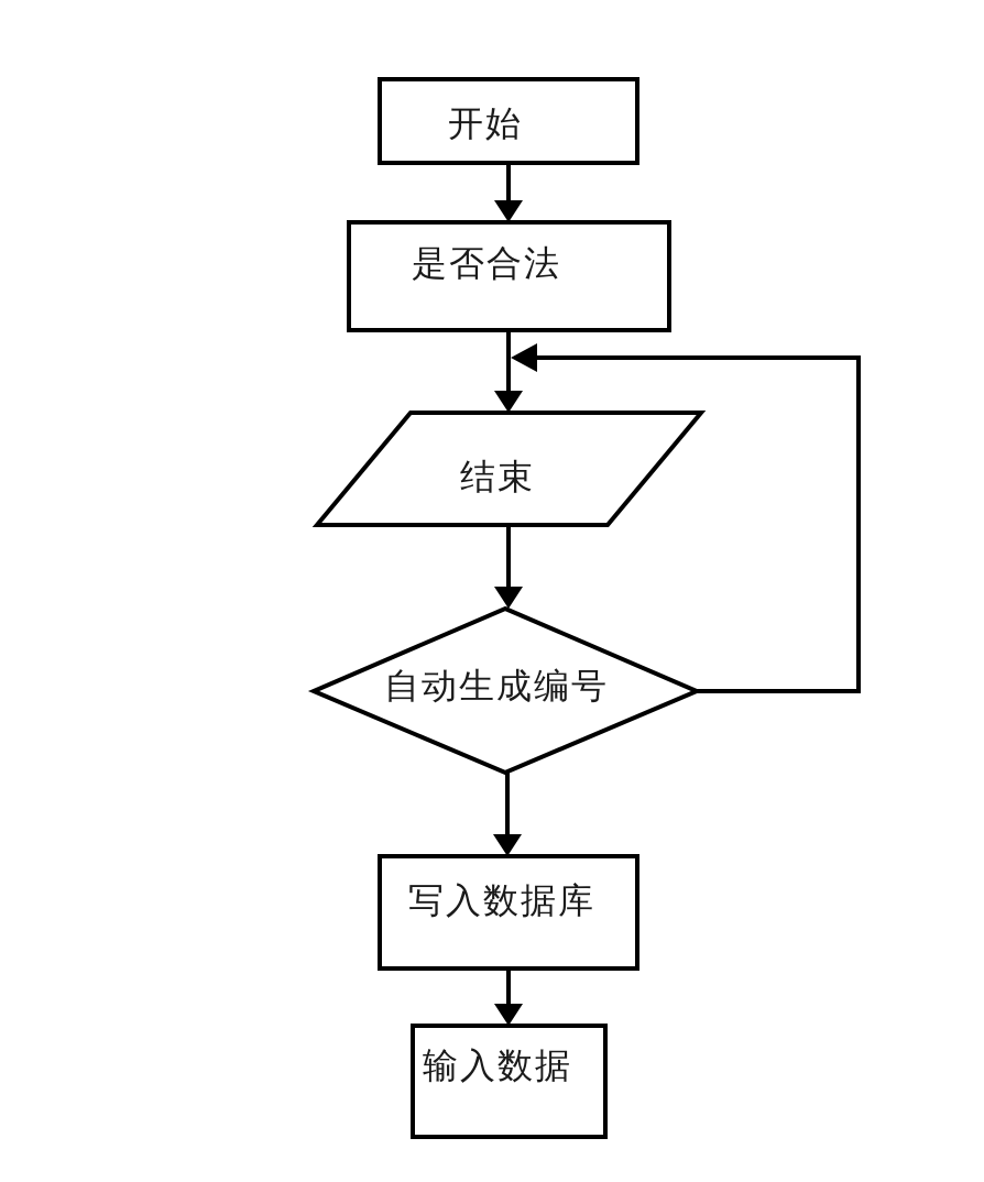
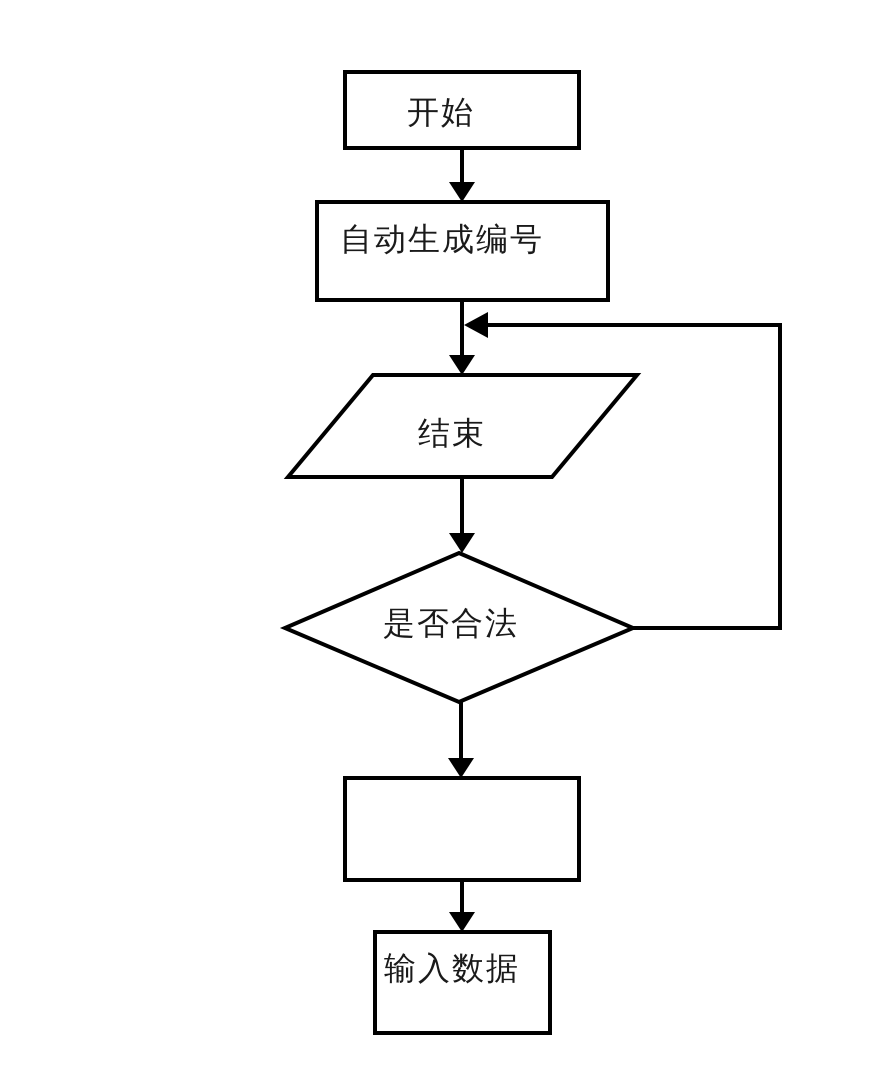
  开始
- 是否合法
+ 自动生成编号
  结束
- 自动生成编号
+ 是否合法
- 写入数据库
  输入数据
